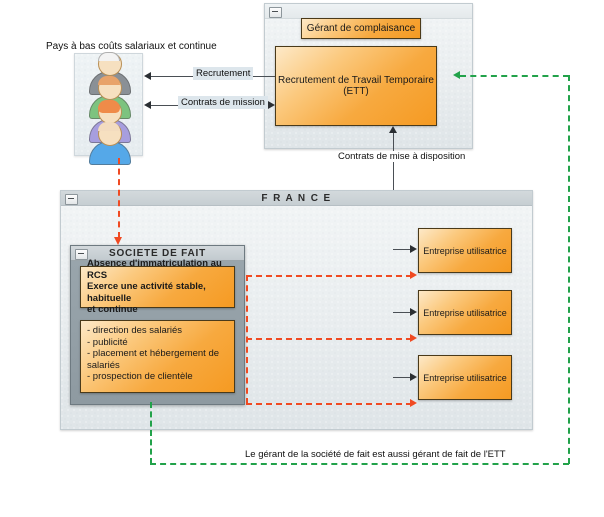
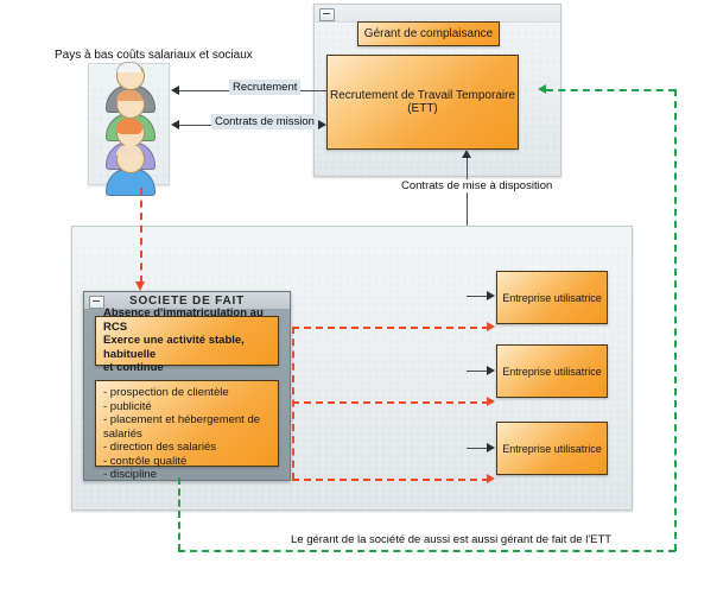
- Pays à bas coûts salariaux et continue
+ Pays à bas coûts salariaux et sociaux
  Gérant de complaisance
  Recrutement de Travail Temporaire (ETT)
  Recrutement
  Contrats de mission
  Contrats de mise à disposition
- F R A N C E
  SOCIETE DE FAIT
  Absence d'immatriculation au RCS
  Exerce une activité stable, habituelle
  et continue
- - direction des salariés
+ - prospection de clientèle
  - publicité
  - placement et hébergement de salariés
- - prospection de clientèle
+ - direction des salariés
+ - contrôle qualité
+ - discipline
  Entreprise utilisatrice
  Entreprise utilisatrice
  Entreprise utilisatrice
- Le gérant de la société de fait est aussi gérant de fait de l'ETT
+ Le gérant de la société de aussi est aussi gérant de fait de l'ETT
